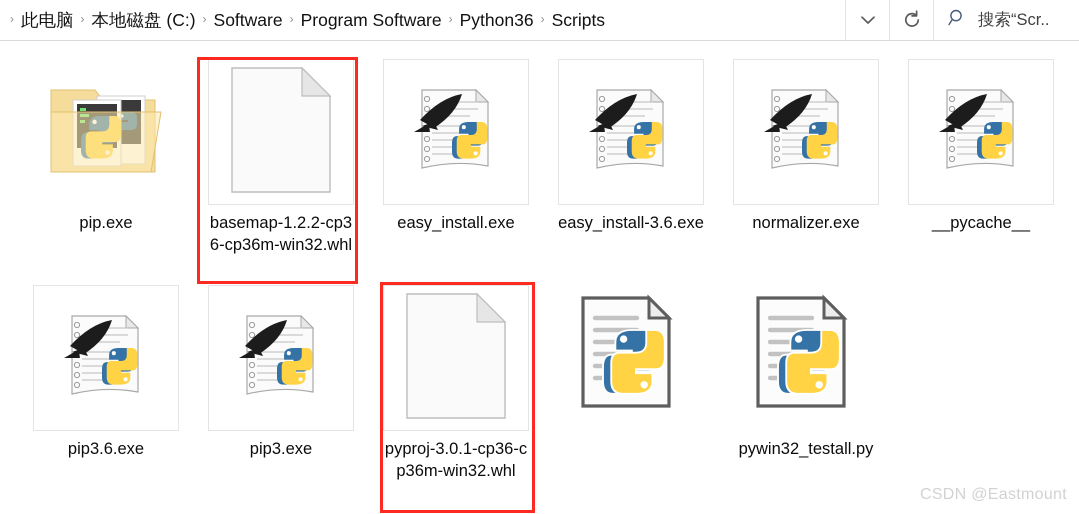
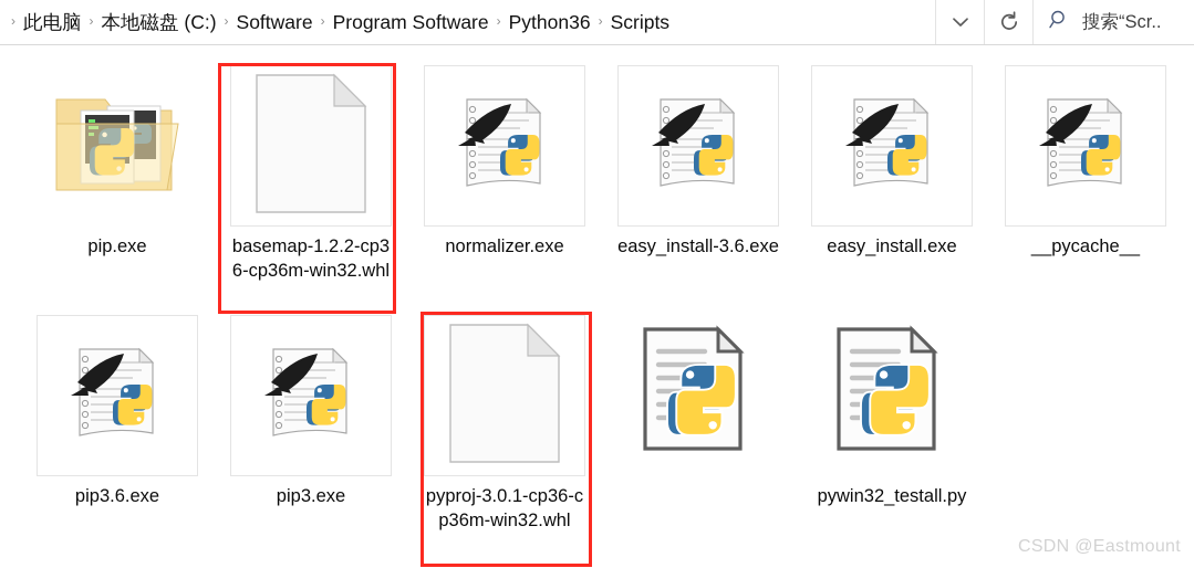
  ›
  此电脑
  ›
  本地磁盘 (C:)
  ›
  Software
  ›
  Program Software
  ›
  Python36
  ›
  Scripts
  搜索“Scr..
  pip.exe
  basemap-1.2.2-cp36-cp36m-win32.whl
- easy_install.exe
+ normalizer.exe
  easy_install-3.6.exe
- normalizer.exe
+ easy_install.exe
  __pycache__
  pip3.6.exe
  pip3.exe
  pyproj-3.0.1-cp36-cp36m-win32.whl
  pywin32_testall.py
  CSDN @Eastmount
